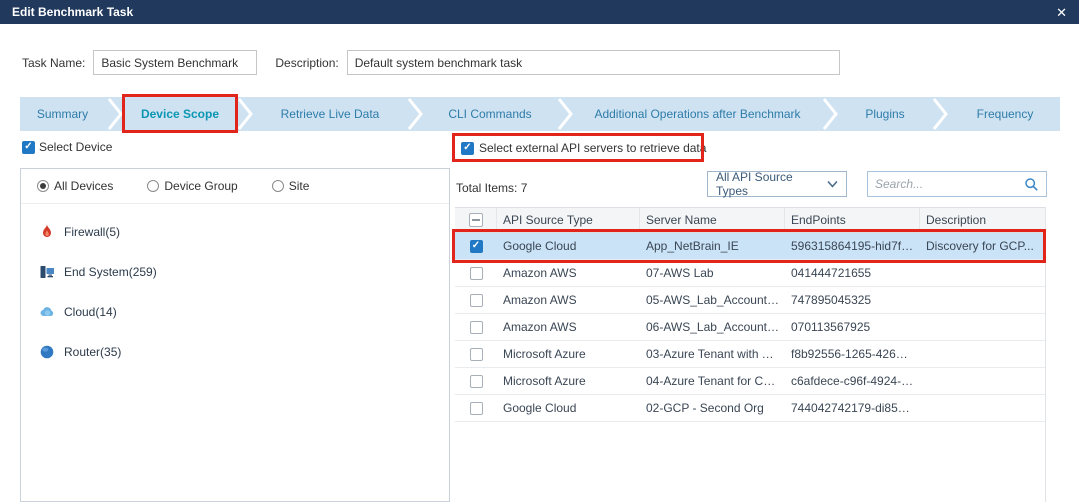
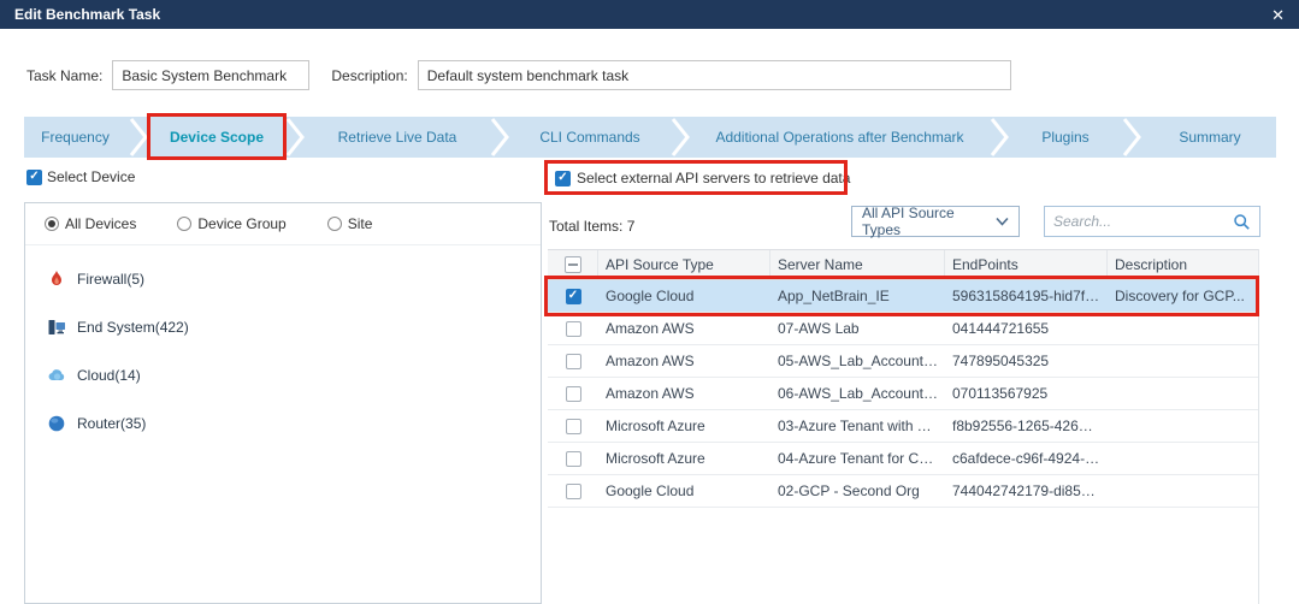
  Edit Benchmark Task
  ✕
  Task Name:
  Basic System Benchmark
  Description:
  Default system benchmark task
- Summary
+ Frequency
  Device Scope
  Retrieve Live Data
  CLI Commands
  Additional Operations after Benchmark
  Plugins
- Frequency
+ Summary
  Select Device
  All Devices
  Device Group
  Site
  Firewall(5)
- End System(259)
+ End System(422)
  Cloud(14)
  Router(35)
  Select external API servers to retrieve data
  Total Items: 7
  All API Source Types
  Search...
  API Source Type
  Server Name
  EndPoints
  Description
  Google Cloud
  App_NetBrain_IE
  596315864195-hid7fehc
  Discovery for GCP...
  Amazon AWS
  07-AWS Lab
  041444721655
  Amazon AWS
  05-AWS_Lab_Account_74
  747895045325
  Amazon AWS
  06-AWS_Lab_Account_07
  070113567925
  Microsoft Azure
  03-Azure Tenant with Tw...
  f8b92556-1265-426e-be
  Microsoft Azure
  04-Azure Tenant for Cro...
  c6afdece-c96f-4924-82b
  Google Cloud
  02-GCP - Second Org
  744042742179-di8563h
